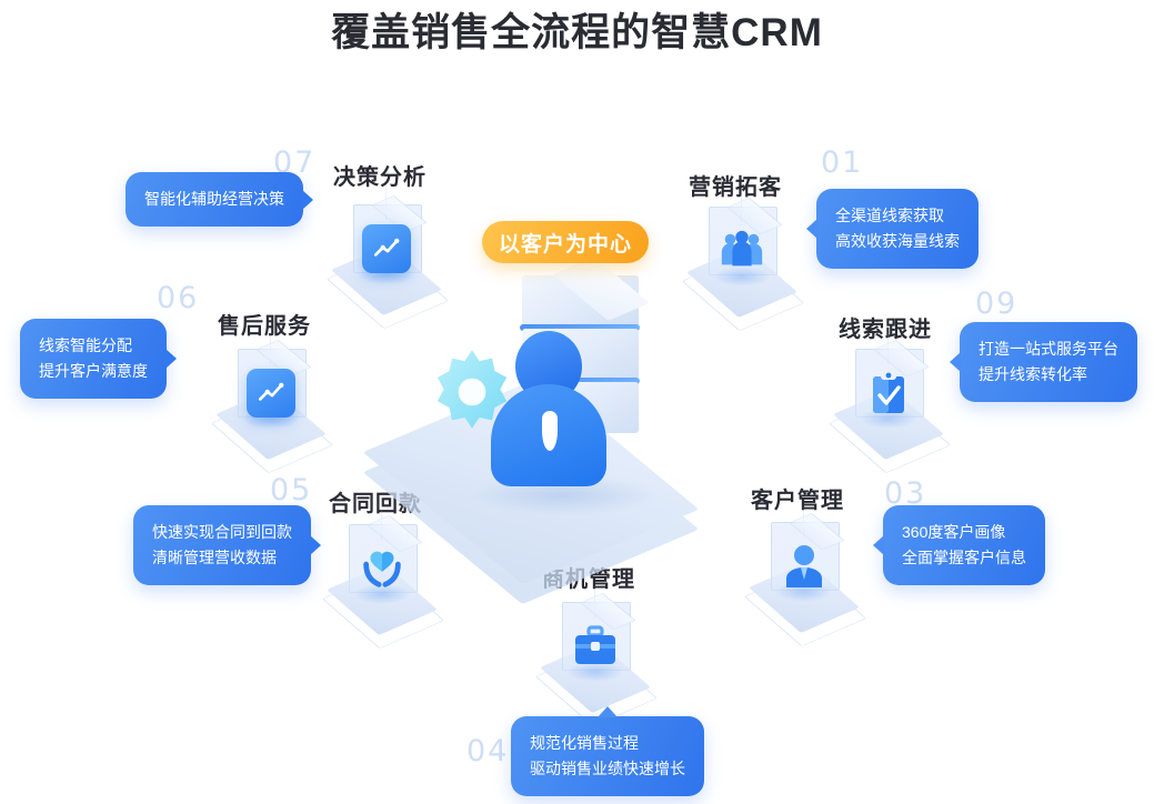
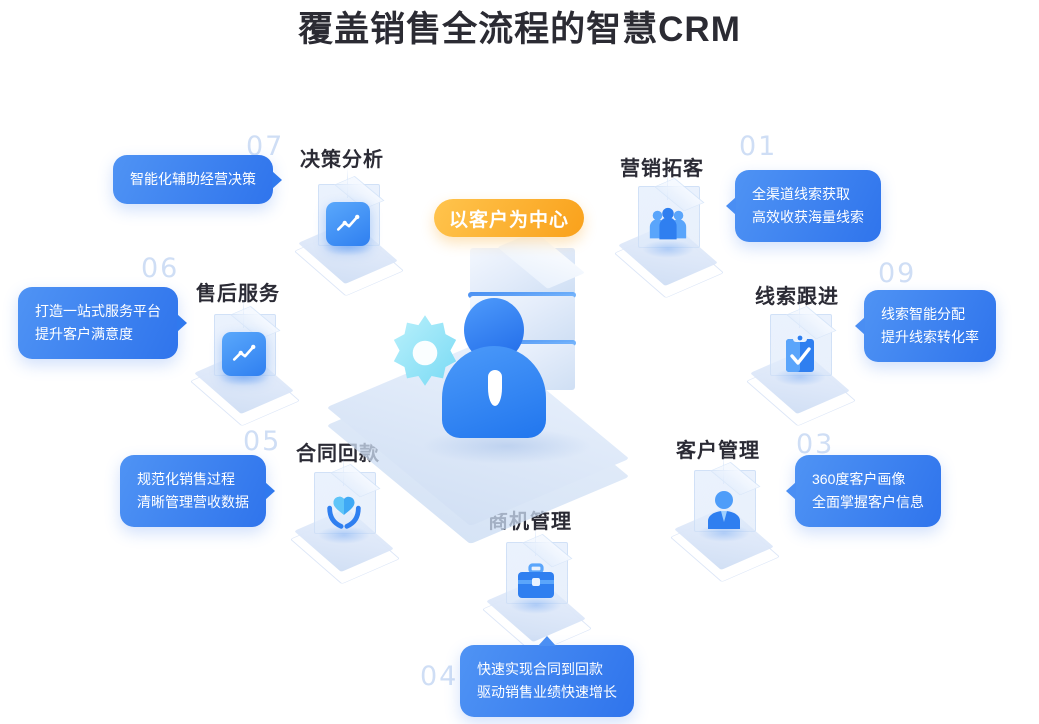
  覆盖销售全流程的智慧CRM
  以客户为中心
  07
  决策分析
  智能化辅助经营决策
  01
  营销拓客
  全渠道线索获取
  高效收获海量线索
  06
  售后服务
- 线索智能分配
+ 打造一站式服务平台
  提升客户满意度
  09
  线索跟进
- 打造一站式服务平台
+ 线索智能分配
  提升线索转化率
  05
  合同回款
- 快速实现合同到回款
+ 规范化销售过程
  清晰管理营收数据
  03
  客户管理
  360度客户画像
  全面掌握客户信息
  商机管理
  04
- 规范化销售过程
+ 快速实现合同到回款
  驱动销售业绩快速增长
